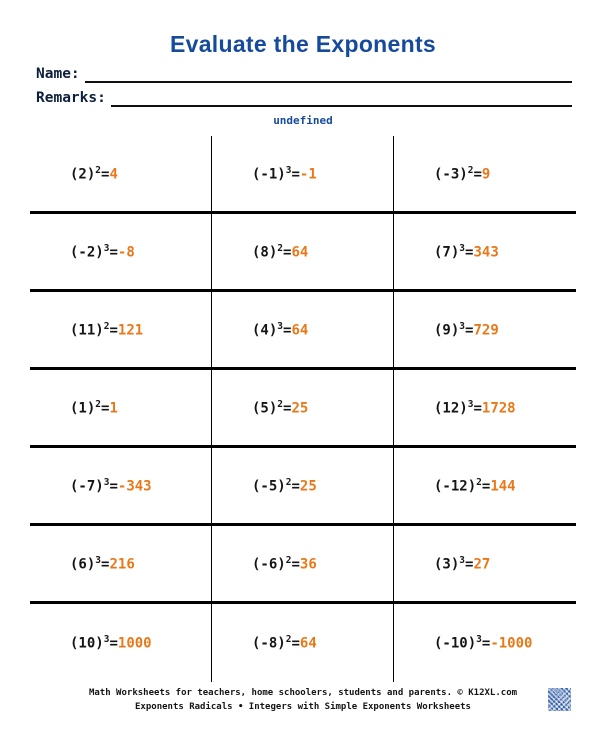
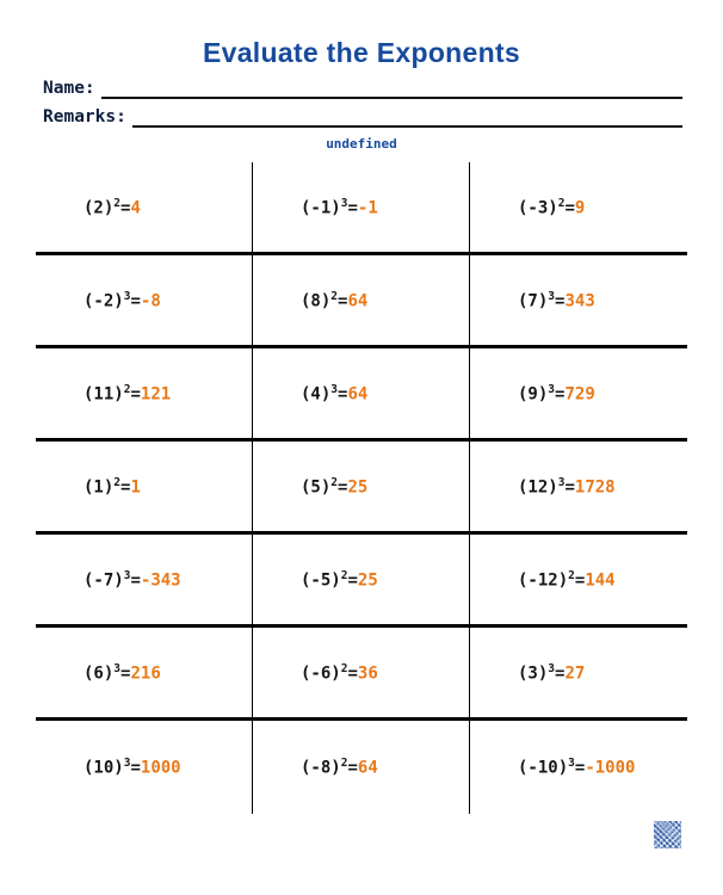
  Evaluate the Exponents
  Name:
  Remarks:
  undefined
  (2)2=4
  (-1)3=-1
  (-3)2=9
  (-2)3=-8
  (8)2=64
  (7)3=343
  (11)2=121
  (4)3=64
  (9)3=729
  (1)2=1
  (5)2=25
  (12)3=1728
  (-7)3=-343
  (-5)2=25
  (-12)2=144
  (6)3=216
  (-6)2=36
  (3)3=27
  (10)3=1000
  (-8)2=64
  (-10)3=-1000
- Math Worksheets for teachers, home schoolers, students and parents. © K12XL.com
- Exponents Radicals • Integers with Simple Exponents Worksheets
